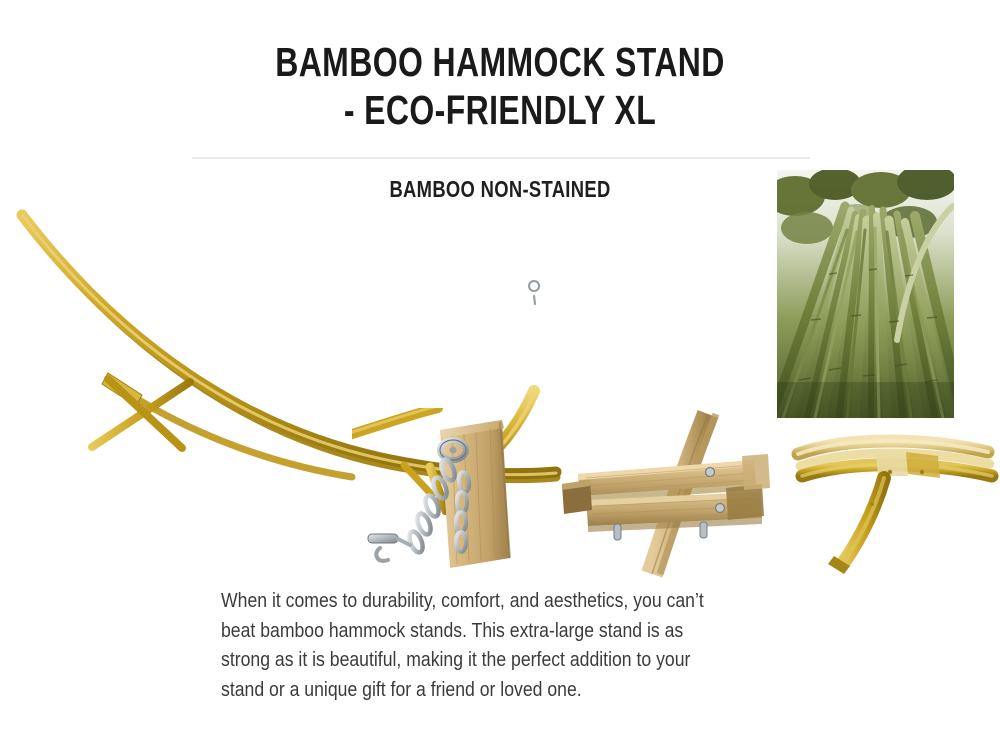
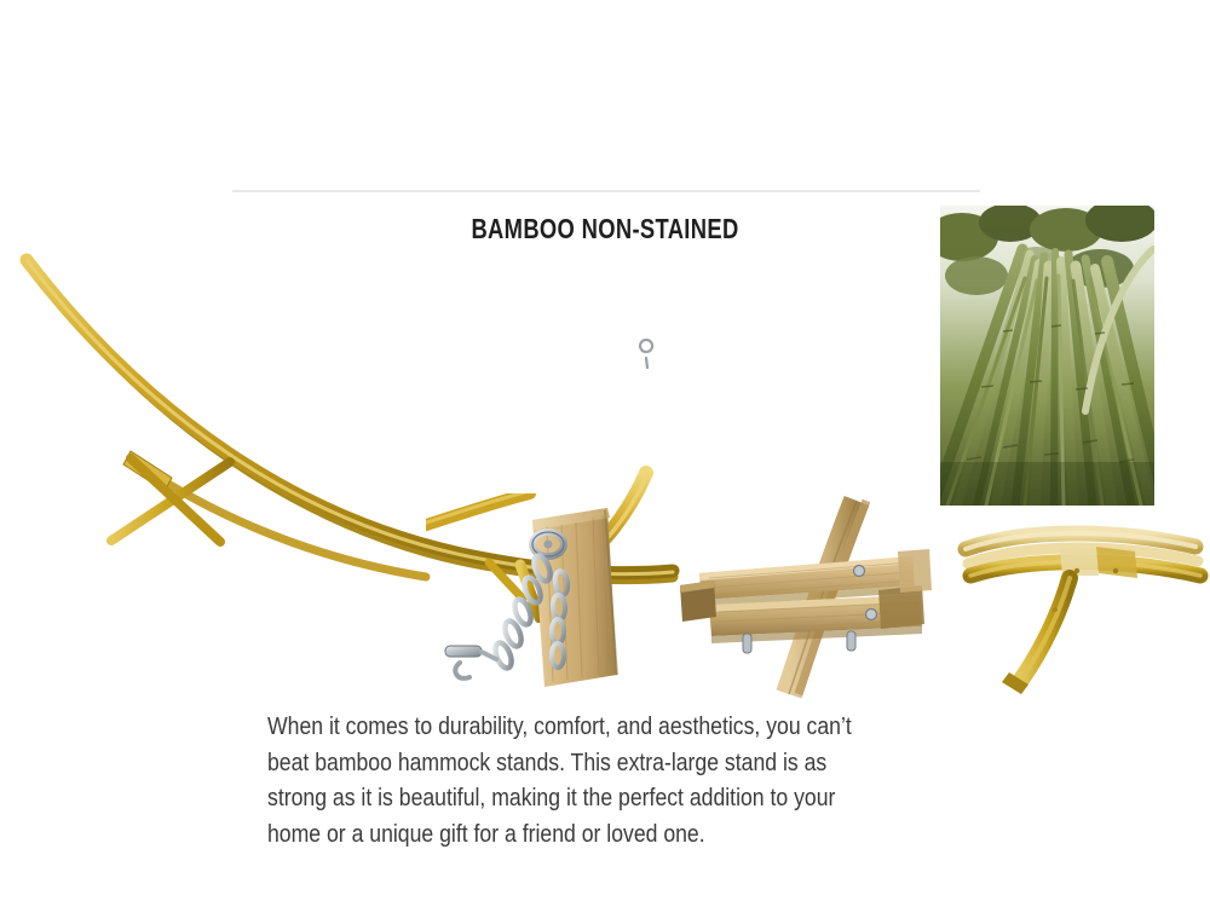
- BAMBOO HAMMOCK STAND
- - ECO-FRIENDLY XL
  BAMBOO NON-STAINED
- When it comes to durability, comfort, and aesthetics, you can’t beat bamboo hammock stands. This extra-large stand is as strong as it is beautiful, making it the perfect addition to your stand or a unique gift for a friend or loved one.
+ When it comes to durability, comfort, and aesthetics, you can’t beat bamboo hammock stands. This extra-large stand is as strong as it is beautiful, making it the perfect addition to your home or a unique gift for a friend or loved one.
